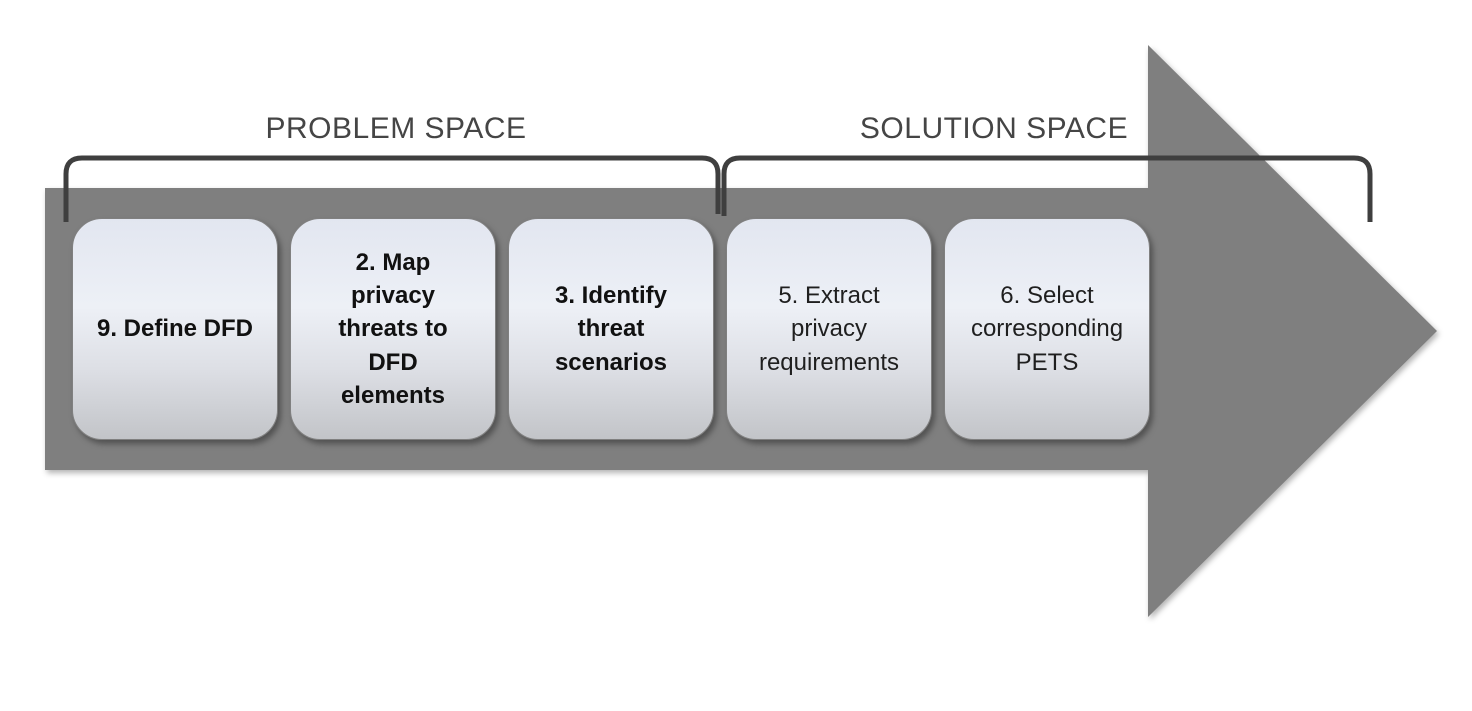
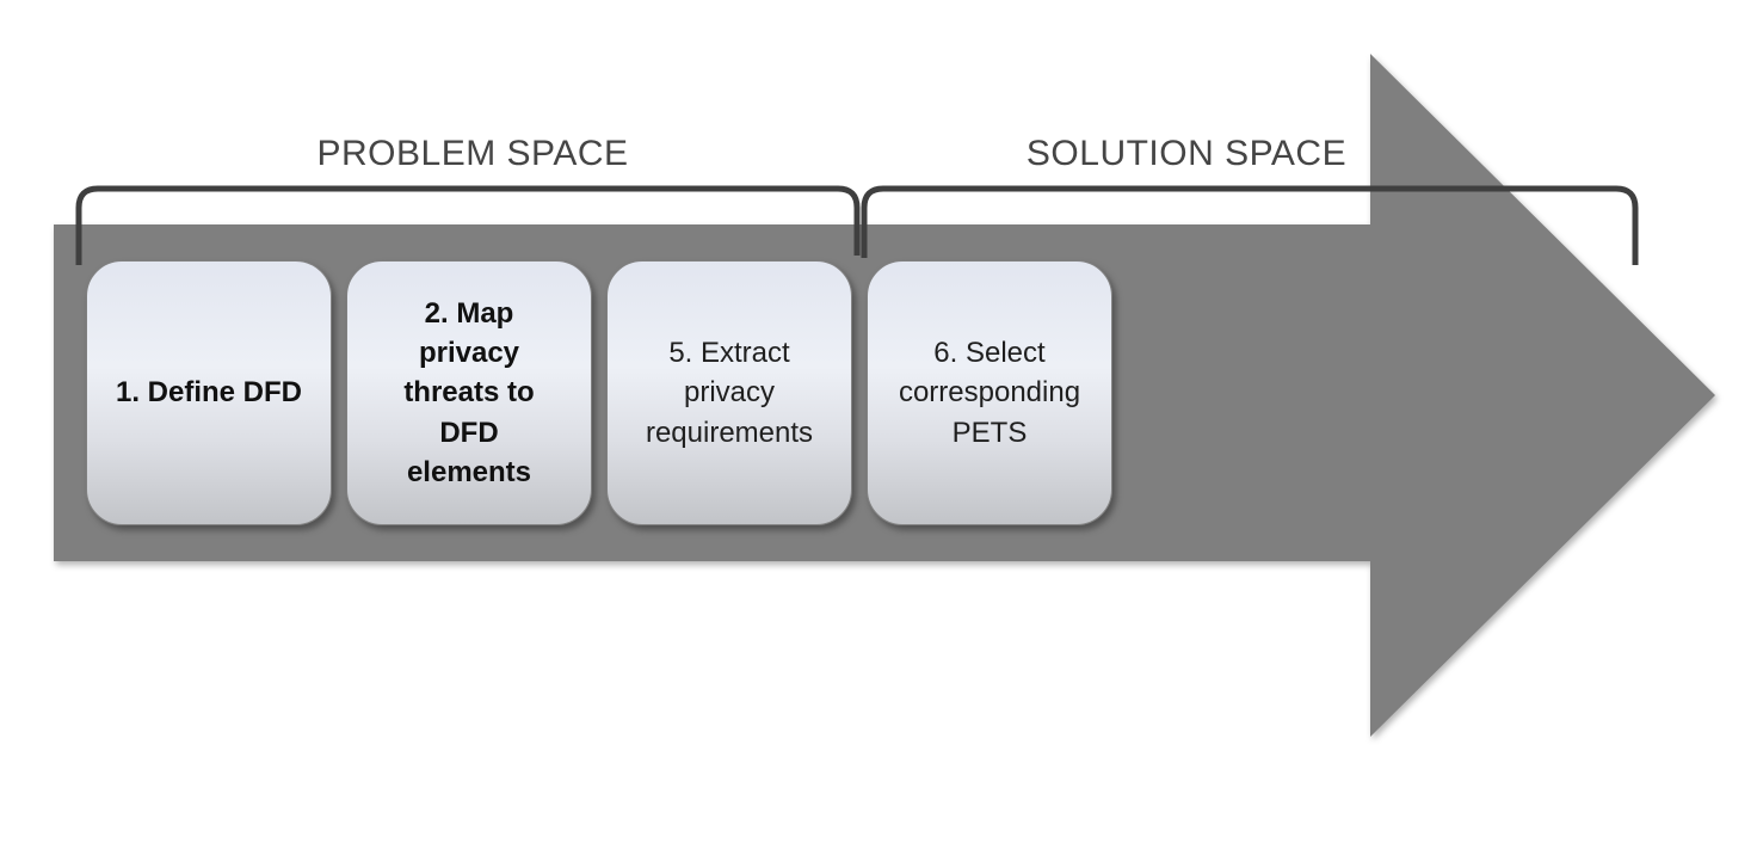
  PROBLEM SPACE
  SOLUTION SPACE
- 9. Define DFD
+ 1. Define DFD
  2. Map
  privacy
  threats to
  DFD
  elements
- 3. Identify
- threat
- scenarios
  5. Extract
  privacy
  requirements
  6. Select
  corresponding
  PETS
